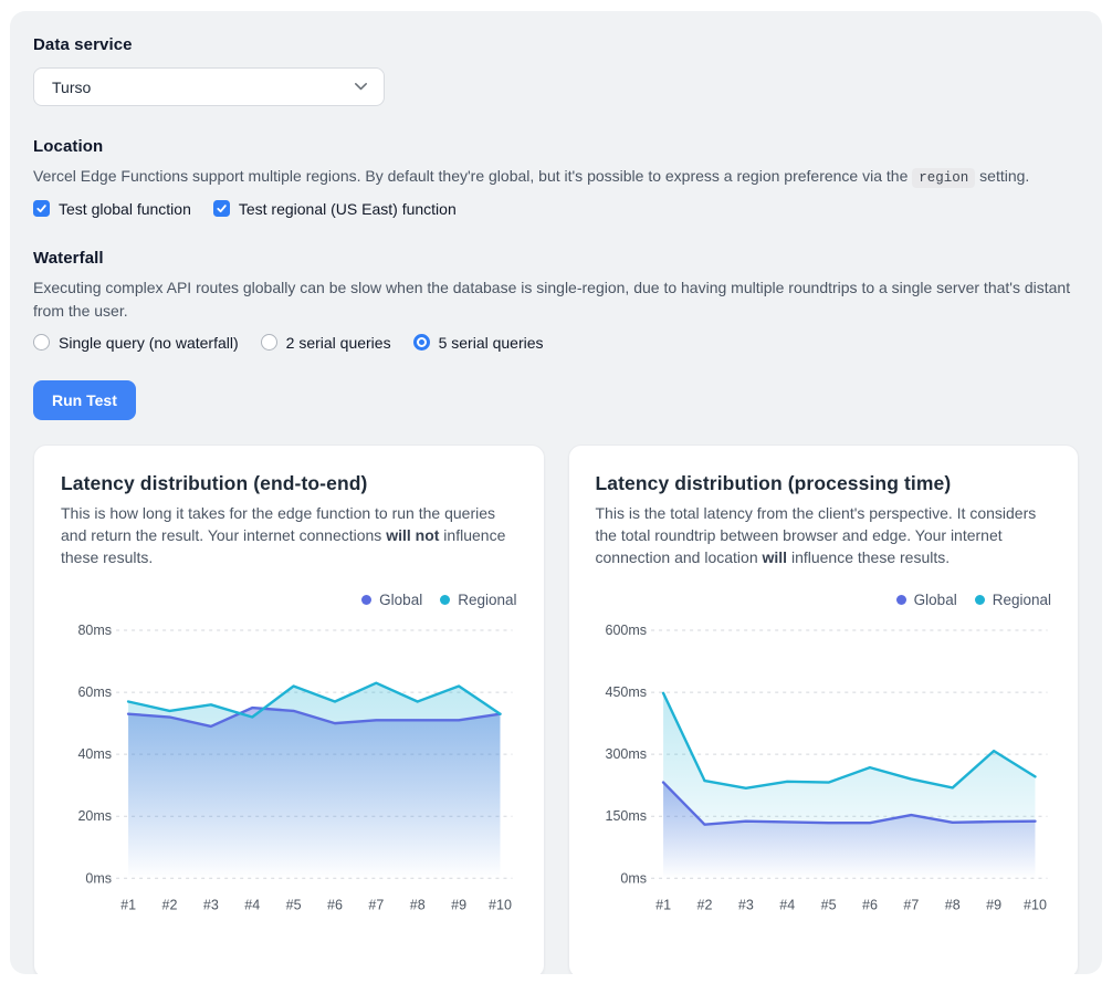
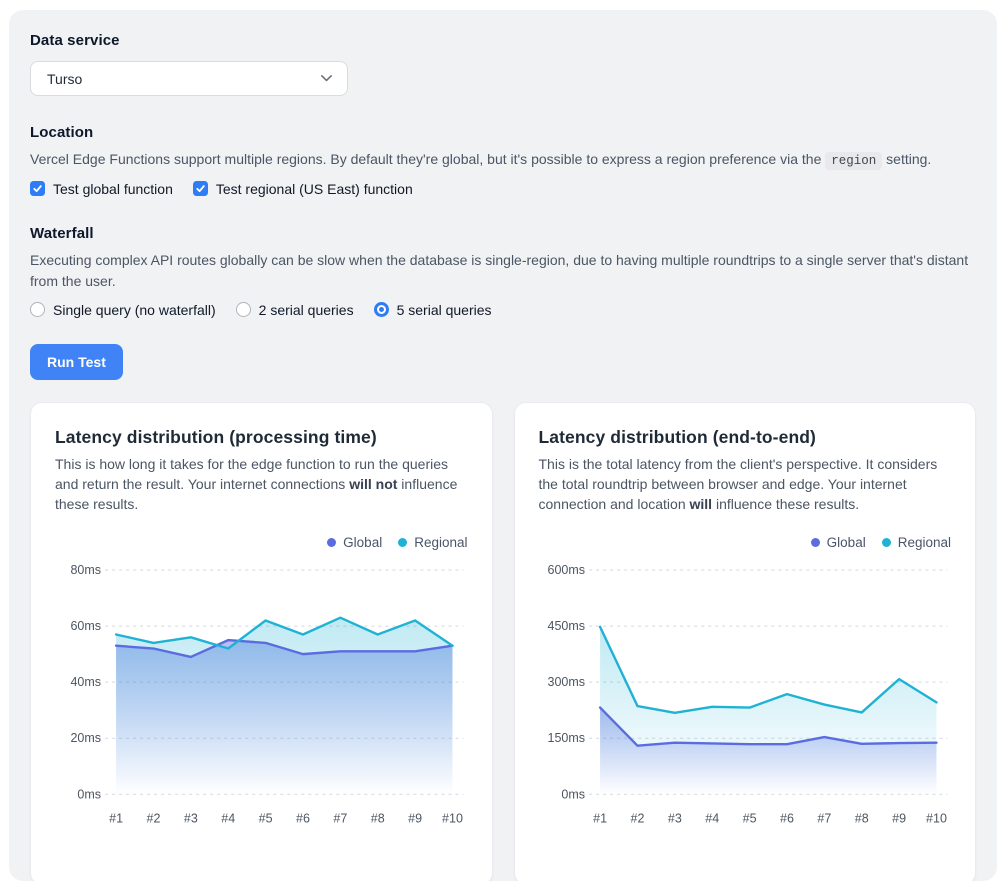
  Data service
  Turso
  Location
  Vercel Edge Functions support multiple regions. By default they're global, but it's possible to express a region preference via the region setting.
  Test global function
  Test regional (US East) function
  Waterfall
  Executing complex API routes globally can be slow when the database is single-region, due to having multiple roundtrips to a single server that's distant from the user.
  Single query (no waterfall)
  2 serial queries
  5 serial queries
  Run Test
- Latency distribution (end-to-end)
+ Latency distribution (processing time)
  This is how long it takes for the edge function to run the queries and return the result. Your internet connections will not influence these results.
  Global
  Regional
  0ms
  20ms
  40ms
  60ms
  80ms
  #1
  #2
  #3
  #4
  #5
  #6
  #7
  #8
  #9
  #10
- Latency distribution (processing time)
+ Latency distribution (end-to-end)
  This is the total latency from the client's perspective. It considers the total roundtrip between browser and edge. Your internet connection and location will influence these results.
  Global
  Regional
  0ms
  150ms
  300ms
  450ms
  600ms
  #1
  #2
  #3
  #4
  #5
  #6
  #7
  #8
  #9
  #10
